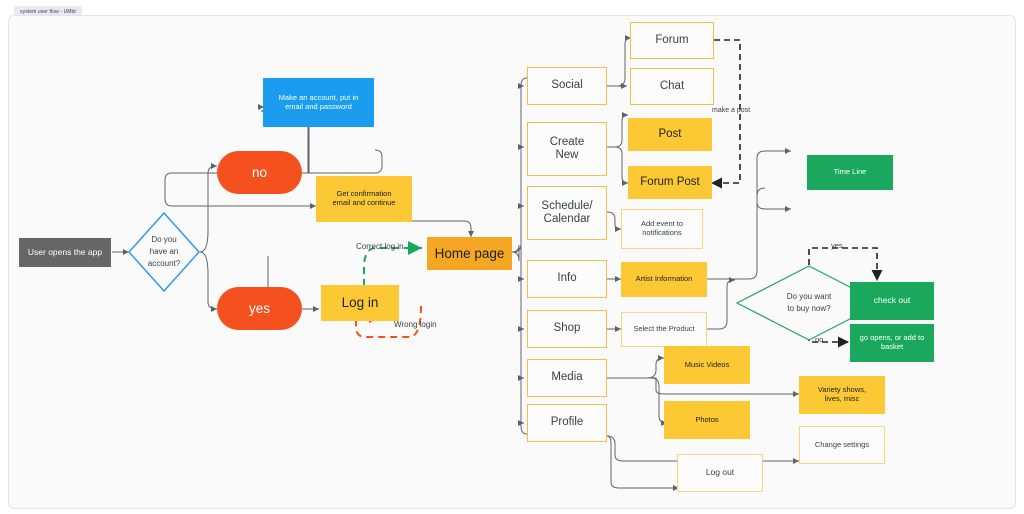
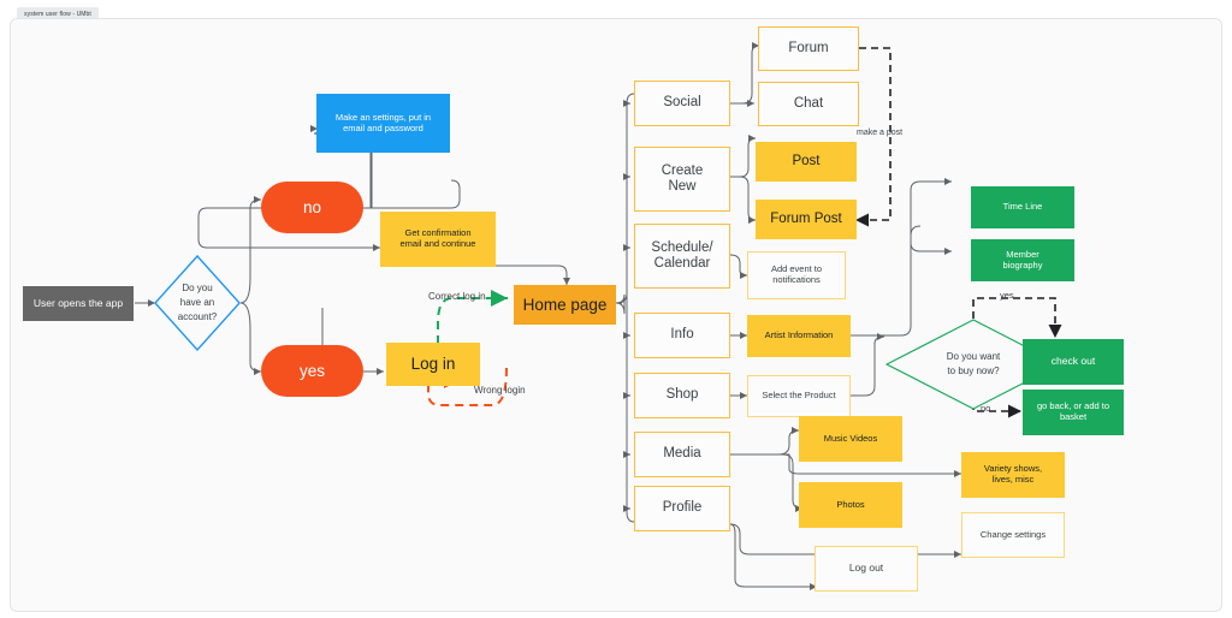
  User opens the app
  Do you
  have an
  account?
  no
  yes
- Make an account, put in
+ Make an settings, put in
  email and password
  Get confirmation
  email and continue
  Log in
  Home page
  Correct log in
  Wrong login
  yes
  no
  Social
  Create
  New
  Schedule/
  Calendar
  Info
  Shop
  Media
  Profile
  Forum
  Chat
  Post
  Forum Post
  Add event to
  notifications
  Artist Information
  Time Line
+ Member
+ biography
  Select the Product
  Do you want
  to buy now?
  check out
- go opens, or add to
+ go back, or add to
  basket
  Music Videos
  Variety shows,
  lives, misc
  Photos
  Change settings
  Log out
